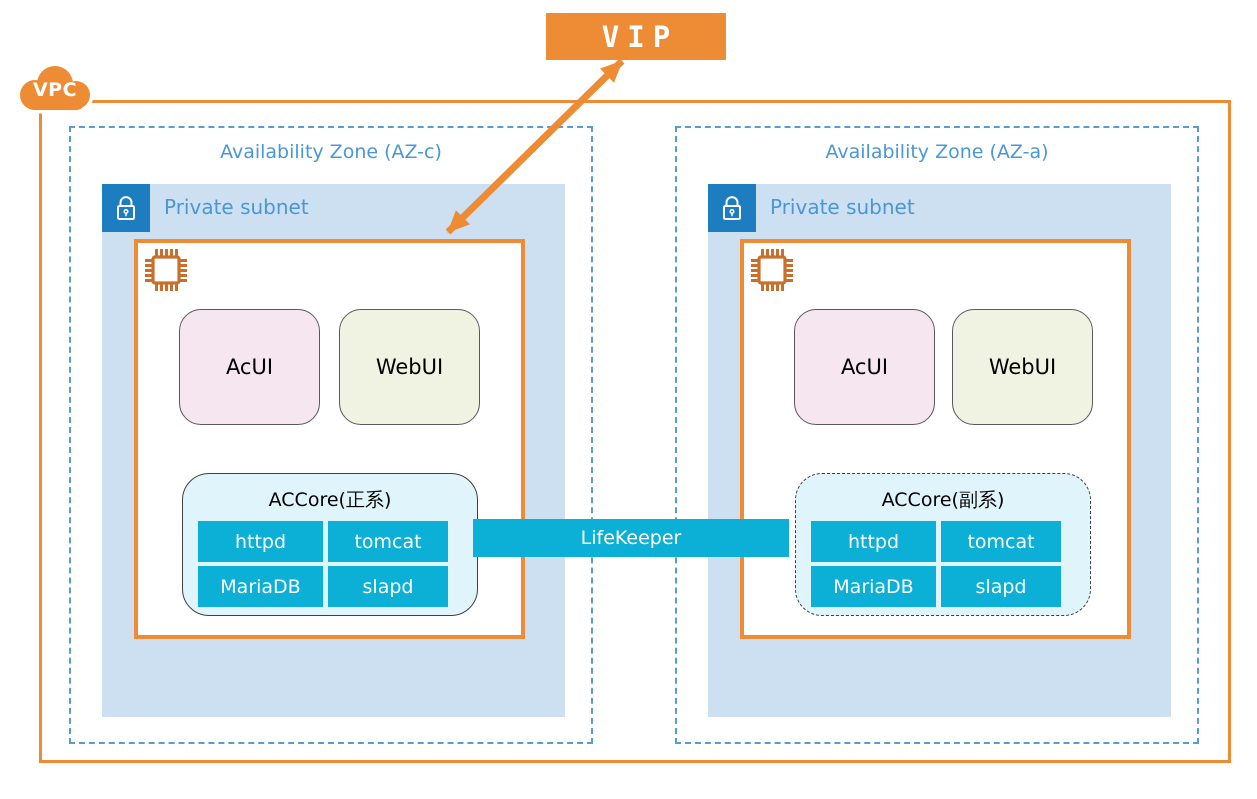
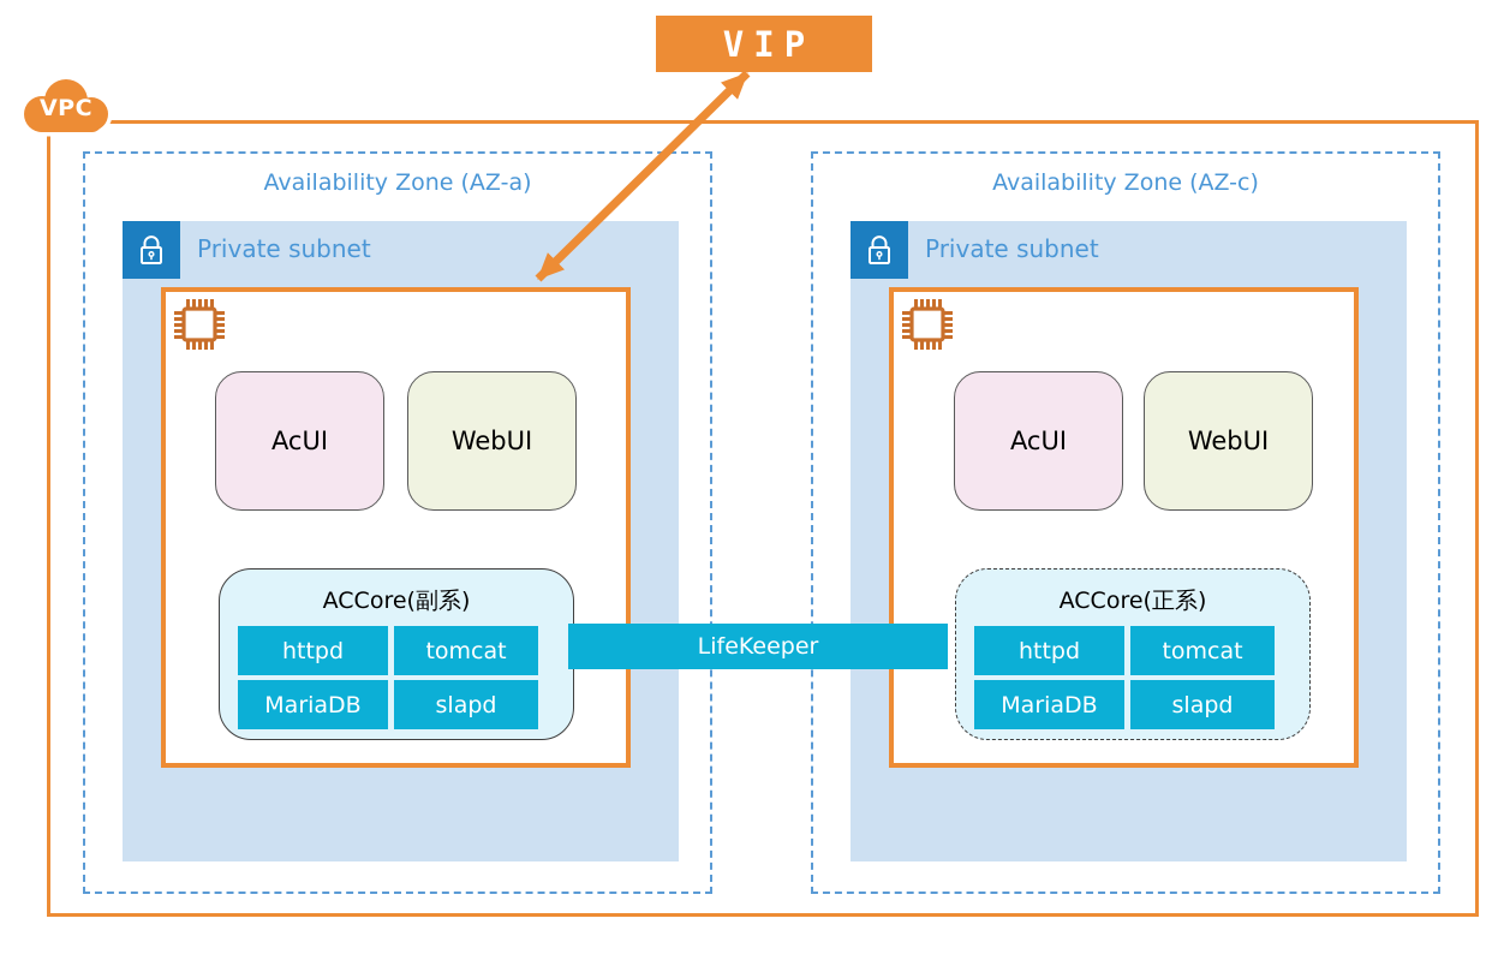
  VPC
  VIP
- Availability Zone (AZ-c)
+ Availability Zone (AZ-a)
  Private subnet
  AcUI
  WebUI
- ACCore(正系)
+ ACCore(副系)
  httpd
  tomcat
  MariaDB
  slapd
- Availability Zone (AZ-a)
+ Availability Zone (AZ-c)
  Private subnet
  AcUI
  WebUI
- ACCore(副系)
+ ACCore(正系)
  httpd
  tomcat
  MariaDB
  slapd
  LifeKeeper
